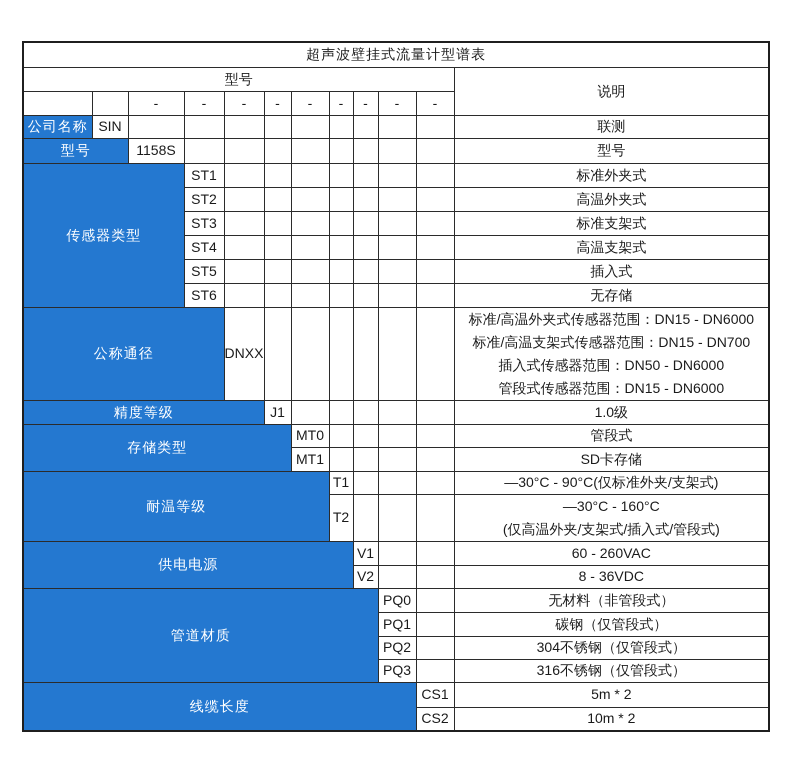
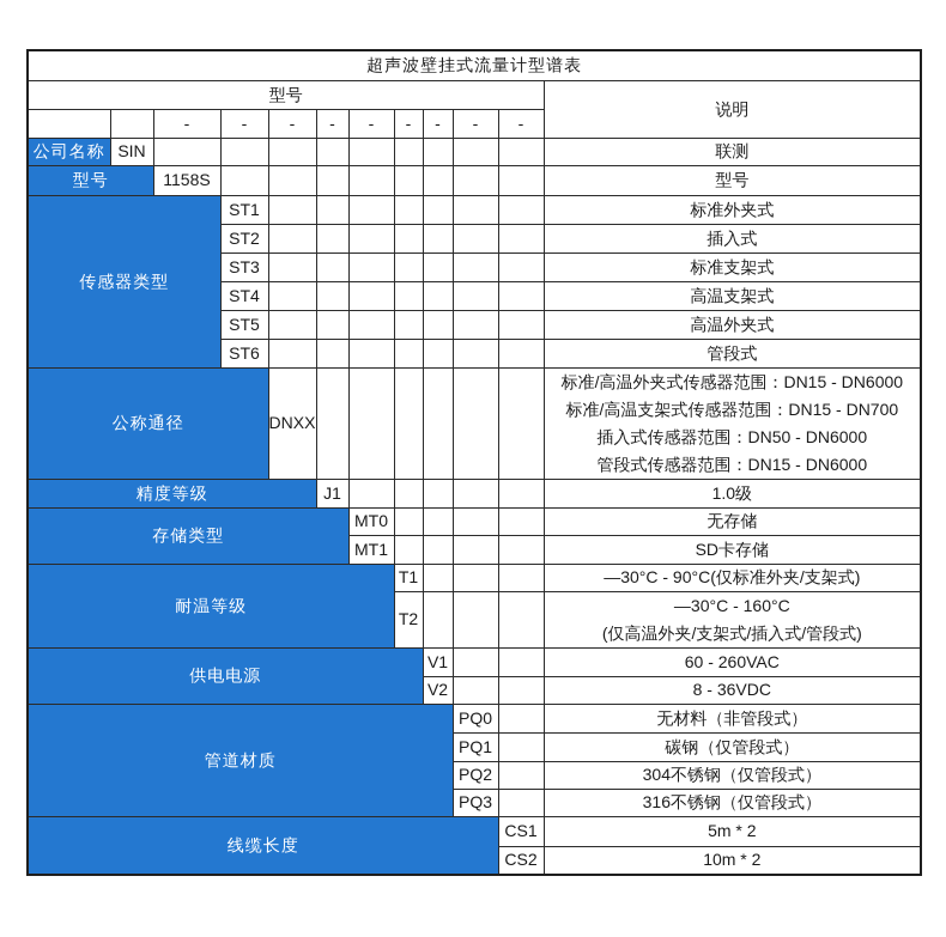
  超声波壁挂式流量计型谱表
  型号	说明
  		-	-	-	-	-	-	-	-	-
  公司名称	SIN										联测
  型号	1158S									型号
  传感器类型	ST1								标准外夹式
- ST2								高温外夹式
+ ST2								插入式
  ST3								标准支架式
  ST4								高温支架式
- ST5								插入式
+ ST5								高温外夹式
- ST6								无存储
+ ST6								管段式
  公称通径	DNXX							标准/高温外夹式传感器范围：DN15 - DN6000 标准/高温支架式传感器范围：DN15 - DN700 插入式传感器范围：DN50 - DN6000 管段式传感器范围：DN15 - DN6000
  精度等级	J1						1.0级
- 存储类型	MT0					管段式
+ 存储类型	MT0					无存储
  MT1					SD卡存储
  耐温等级	T1				—30°C - 90°C(仅标准外夹/支架式)
  T2				—30°C - 160°C (仅高温外夹/支架式/插入式/管段式)
  供电电源	V1			60 - 260VAC
  V2			8 - 36VDC
  管道材质	PQ0		无材料（非管段式）
  PQ1		碳钢（仅管段式）
  PQ2		304不锈钢（仅管段式）
  PQ3		316不锈钢（仅管段式）
  线缆长度	CS1	5m * 2
  CS2	10m * 2
